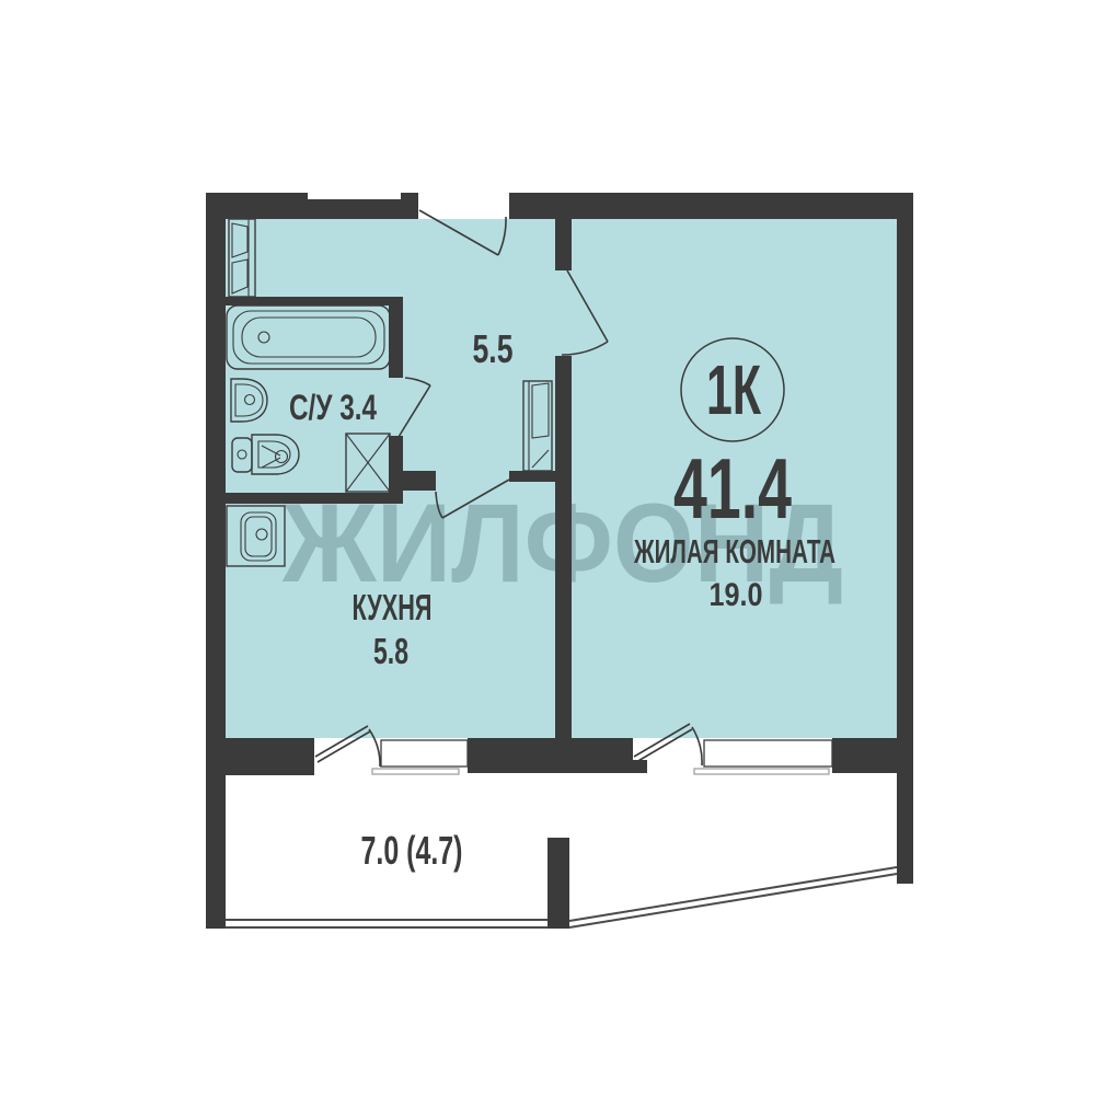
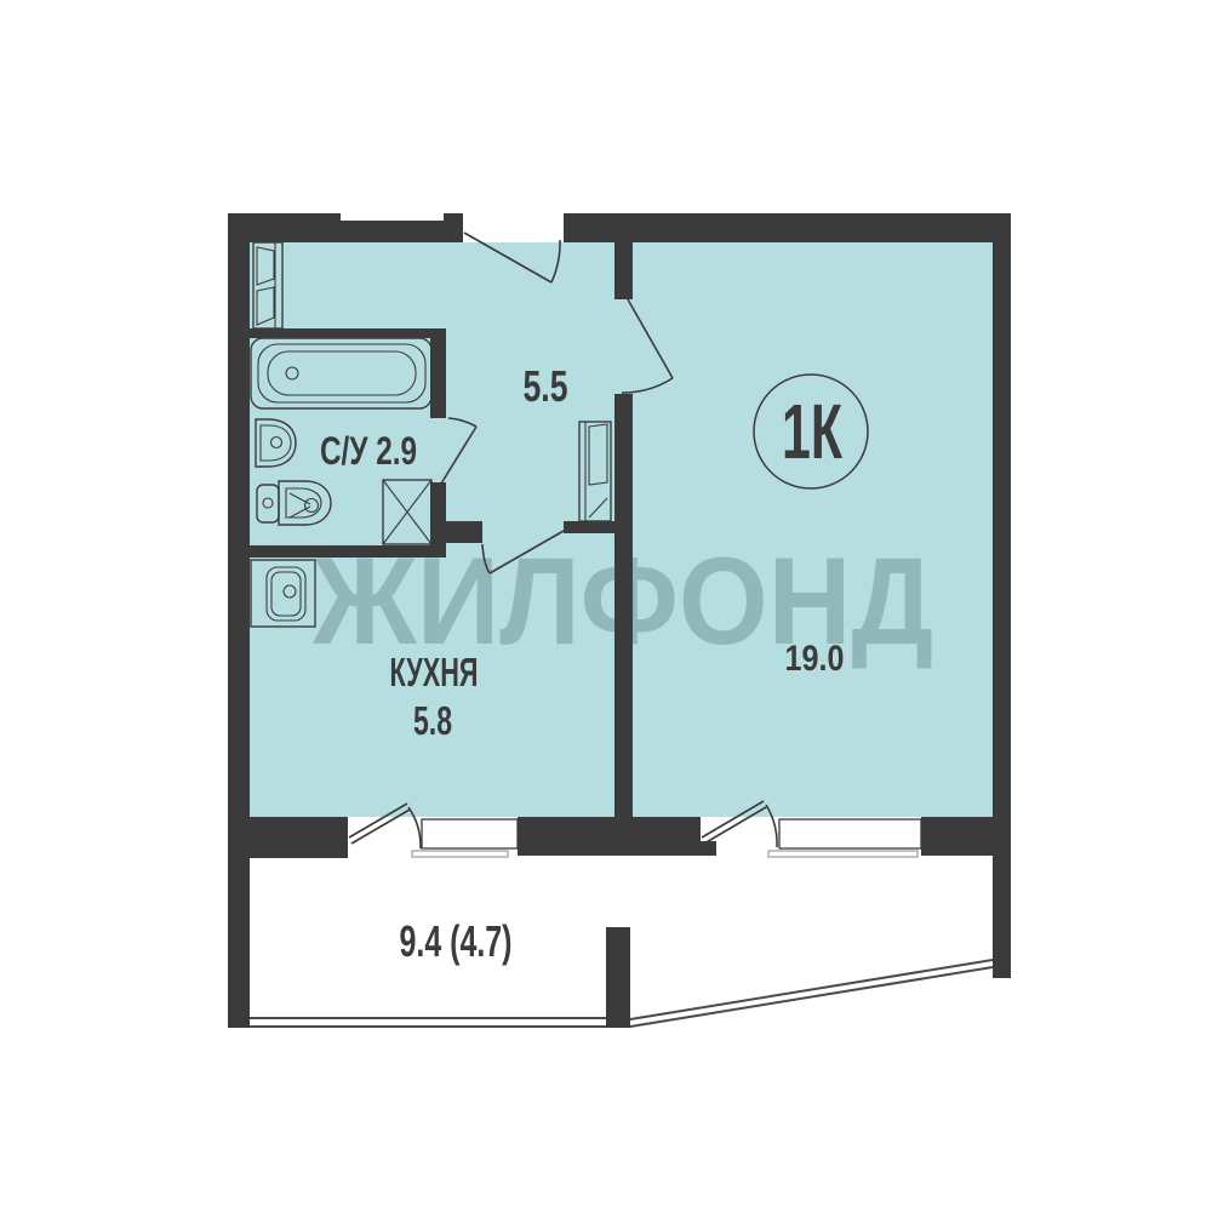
  ЖИЛОНД
  5.5
- С/У 3.4
+ С/У 2.9
  КУХНЯ
  5.8
  1К
- 41.4
- ЖИЛАЯ КОМНАТА
  19.0
- 7.0 (4.7)
+ 9.4 (4.7)
